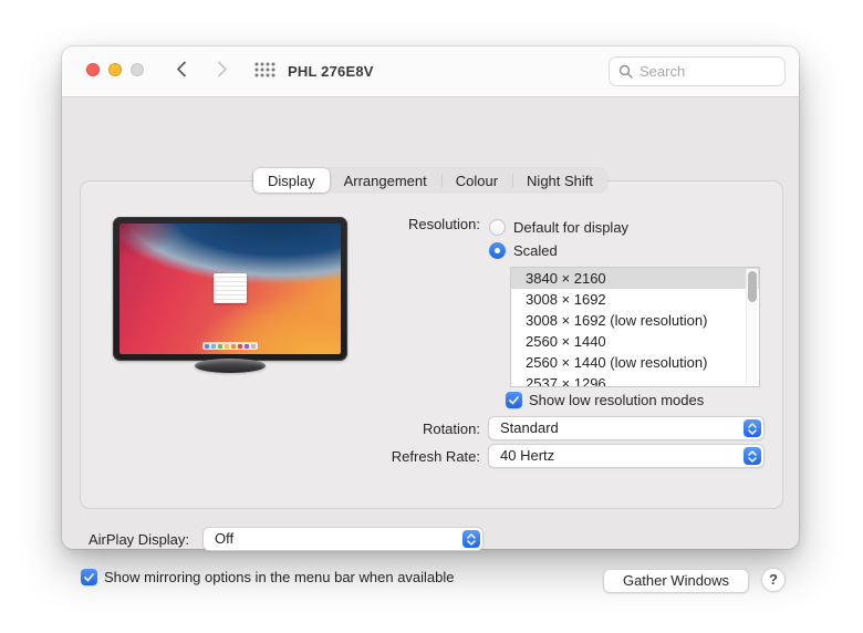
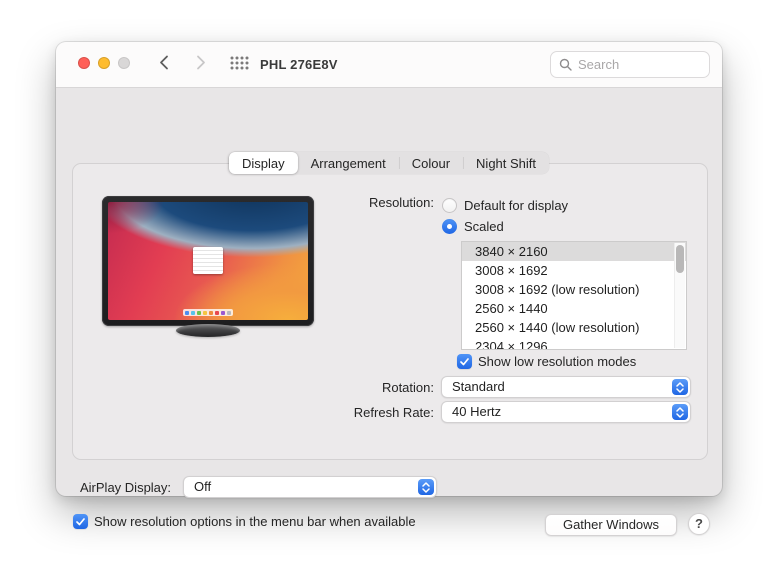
  PHL 276E8V
  Search
  Display
  Arrangement
  Colour
  Night Shift
  Resolution:
  Default for display
  Scaled
  3840 × 2160
  3008 × 1692
  3008 × 1692 (low resolution)
  2560 × 1440
  2560 × 1440 (low resolution)
- 2537 × 1296
+ 2304 × 1296
  Show low resolution modes
  Rotation:
  Standard
  Refresh Rate:
  40 Hertz
  AirPlay Display:
  Off
- Show mirroring options in the menu bar when available
+ Show resolution options in the menu bar when available
  Gather Windows
  ?
